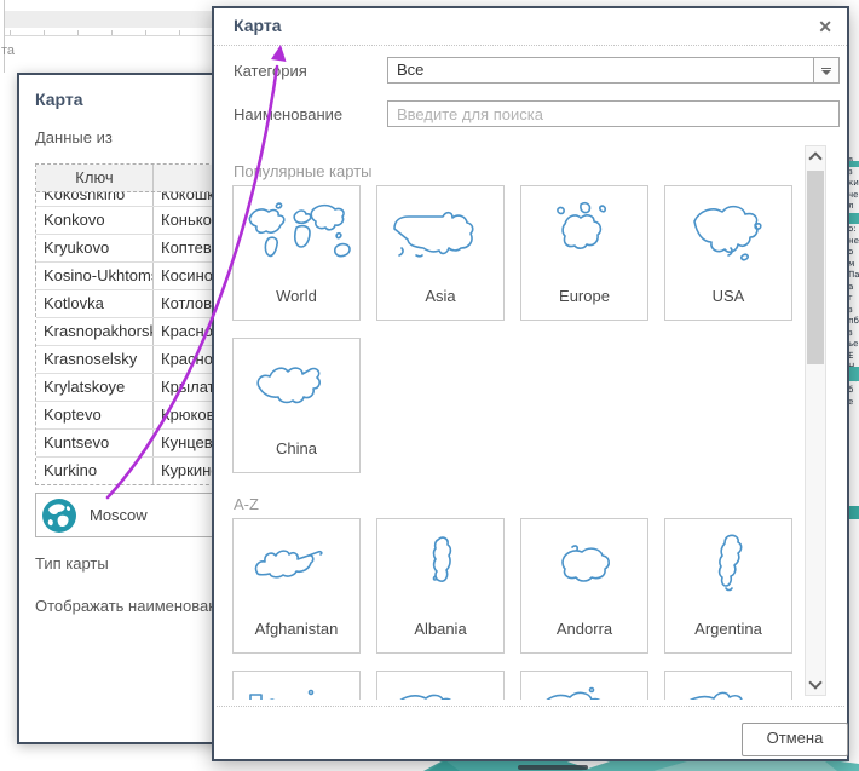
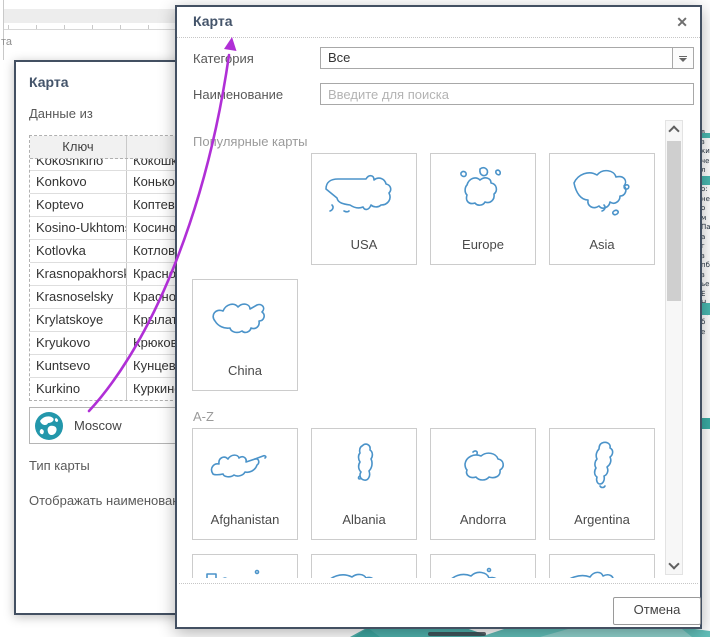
  та
  в
  з
  ки
  че
  л
  о:
  не
  о
  м
  Па
  а
  г
  з
  пб
  з
  ье
  Е
  б
  е
  Карта
  Данные из
  Ключ
  Kokoshkino
  Konkovo
  Конько
- Kryukovo
+ Koptevo
  Коптев
  Kosino-Ukhtom
  Kotlovka
  Котлов
  Krasnopakhorsk
  Krasnoselsky
  Krylatskoye
- Koptevo
+ Kryukovo
  рюков
  Kuntsevo
  Кунцев
  Kurkino
  Куркин
  Moscow
  Тип карты
  Отображать наименова
  Карта
  ✕
  Категрия
  Все
  Наиенование
  Введите для поиска
  Поулярные карты
- World
- Asia
+ USA
  Europe
- USA
+ Asia
  China
  A-Z
  Afghanistan
  Albania
  Andorra
  Argentina
  Отмена
